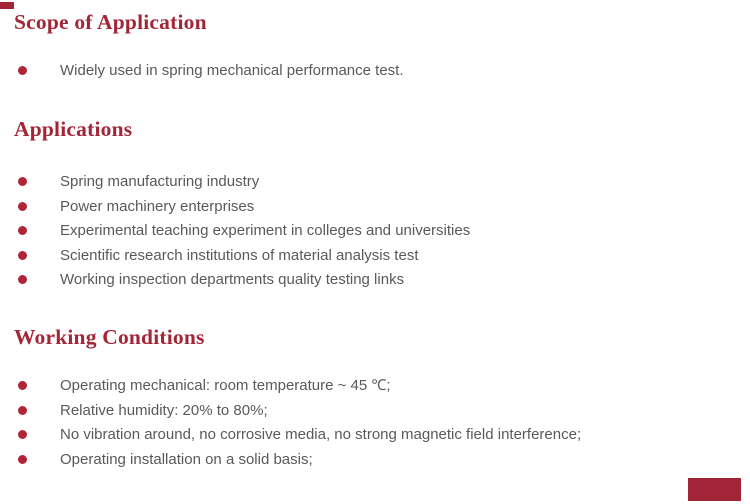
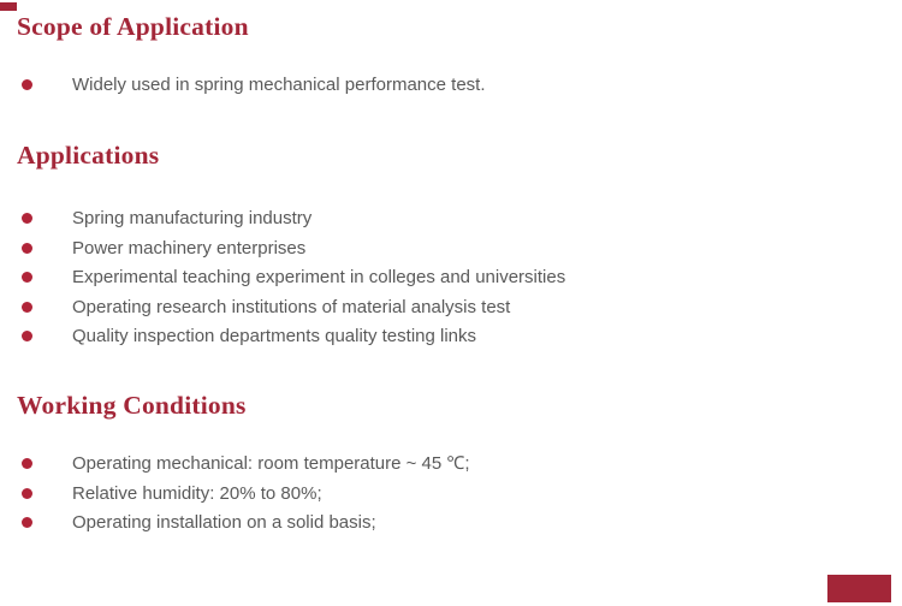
  Scope of Application
  Widely used in spring mechanical performance test.
  Applications
  Spring manufacturing industry
  Power machinery enterprises
  Experimental teaching experiment in colleges and universities
- Scientific research institutions of material analysis test
+ Operating research institutions of material analysis test
- Working inspection departments quality testing links
+ Quality inspection departments quality testing links
  Working Conditions
  Operating mechanical: room temperature ~ 45 ℃;
  Relative humidity: 20% to 80%;
- No vibration around, no corrosive media, no strong magnetic field interference;
  Operating installation on a solid basis;
